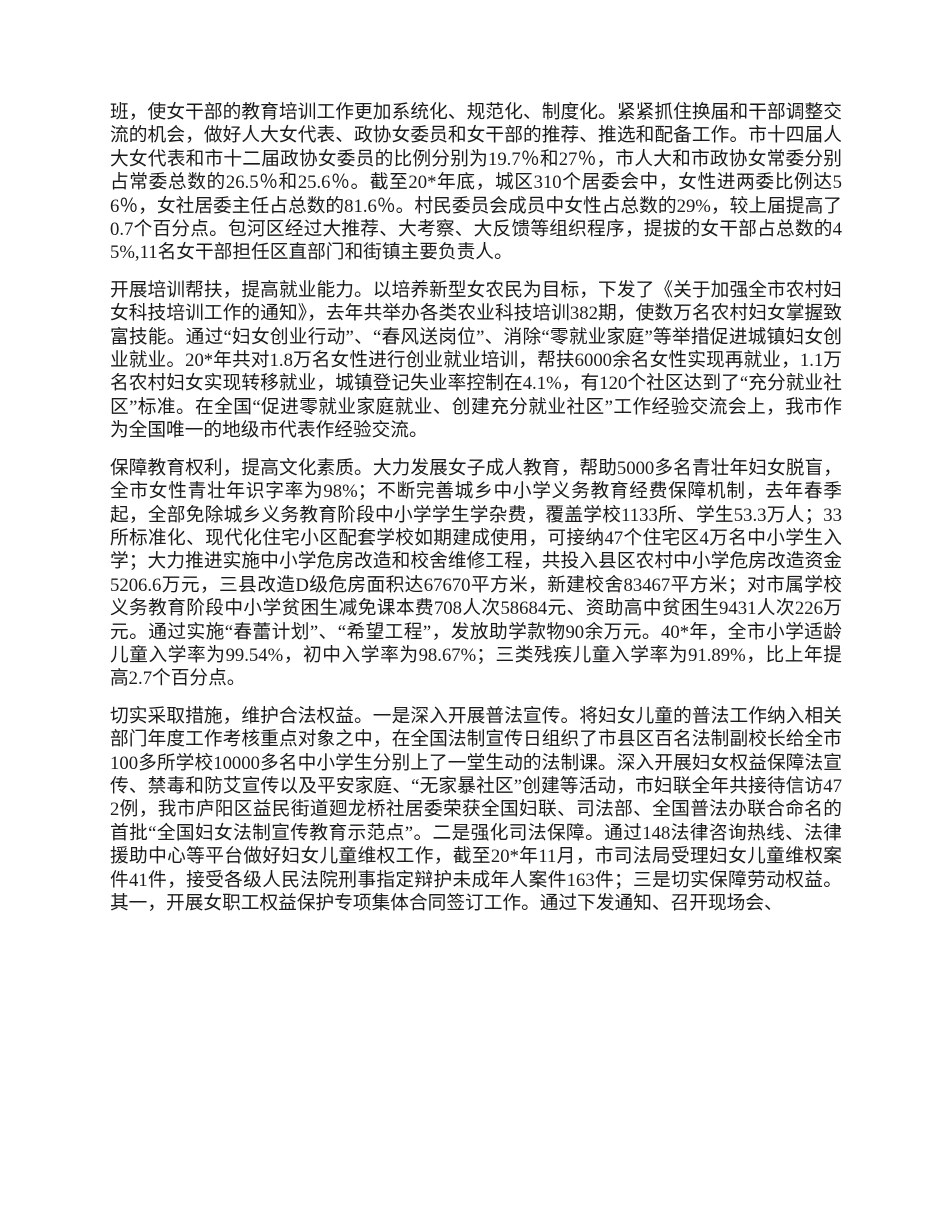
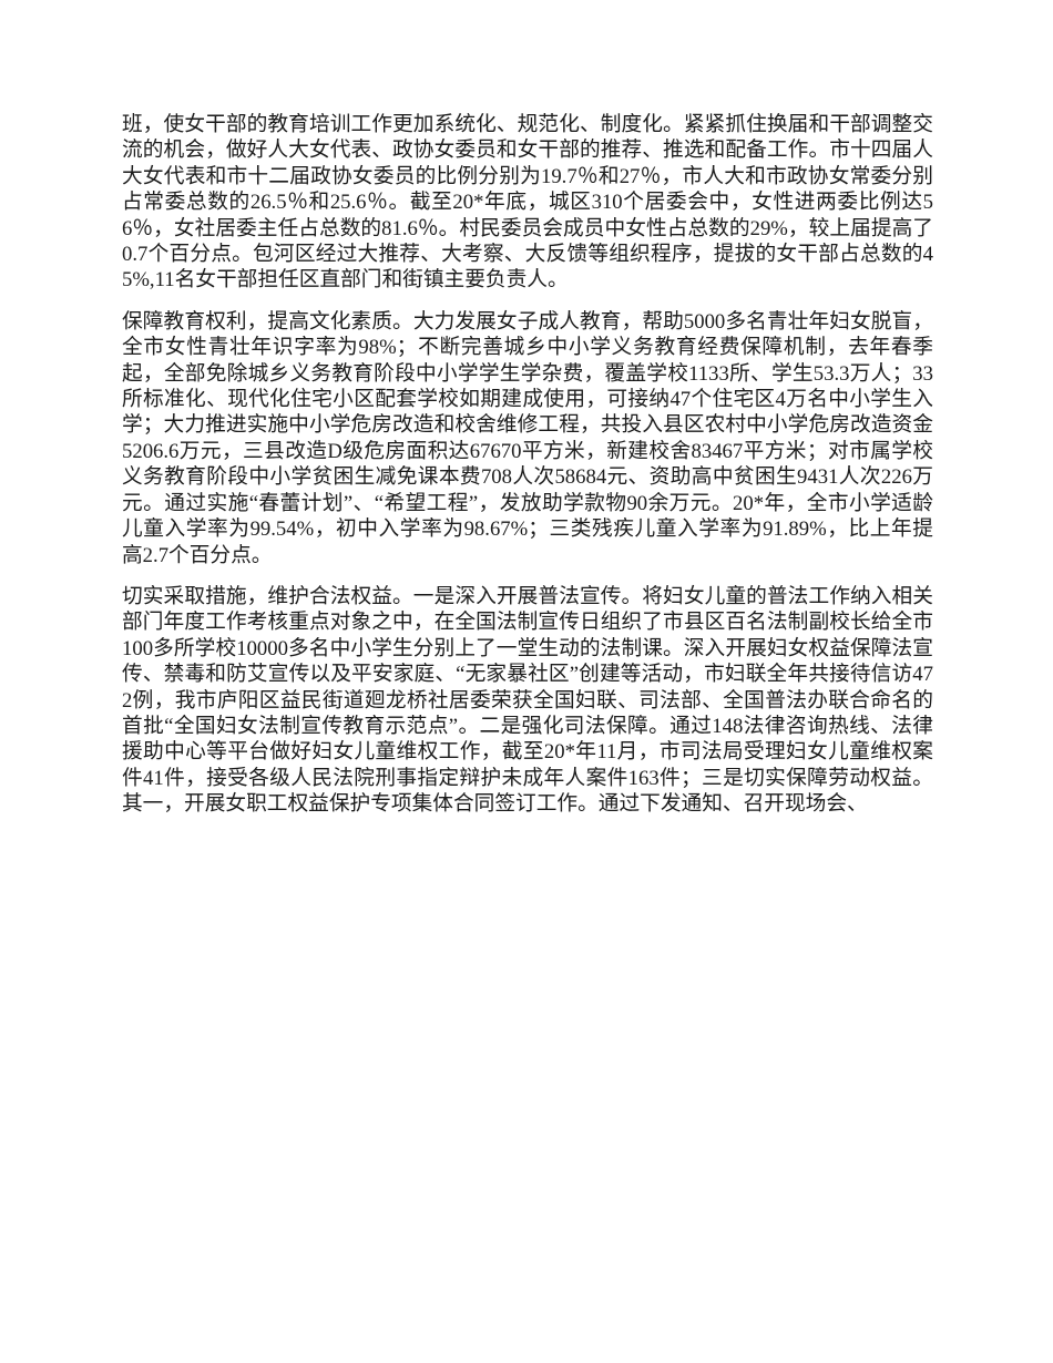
  班，使女干部的教育培训工作更加系统化、规范化、制度化。紧紧抓住换届和干部调整交流的机会，做好人大女代表、政协女委员和女干部的推荐、推选和配备工作。市十四届人大女代表和市十二届政协女委员的比例分别为19.7％和27％，市人大和市政协女常委分别占常委总数的26.5％和25.6％。截至20*年底，城区310个居委会中，女性进两委比例达56％，女社居委主任占总数的81.6％。村民委员会成员中女性占总数的29%，较上届提高了0.7个百分点。包河区经过大推荐、大考察、大反馈等组织程序，提拔的女干部占总数的45%,11名女干部担任区直部门和街镇主要负责人。
- 开展培训帮扶，提高就业能力。以培养新型女农民为目标，下发了《关于加强全市农村妇女科技培训工作的通知》，去年共举办各类农业科技培训382期，使数万名农村妇女掌握致富技能。通过“妇女创业行动”、“春风送岗位”、消除“零就业家庭”等举措促进城镇妇女创业就业。20*年共对1.8万名女性进行创业就业培训，帮扶6000余名女性实现再就业，1.1万名农村妇女实现转移就业，城镇登记失业率控制在4.1%，有120个社区达到了“充分就业社区”标准。在全国“促进零就业家庭就业、创建充分就业社区”工作经验交流会上，我市作为全国唯一的地级市代表作经验交流。
- 保障教育权利，提高文化素质。大力发展女子成人教育，帮助5000多名青壮年妇女脱盲，全市女性青壮年识字率为98%；不断完善城乡中小学义务教育经费保障机制，去年春季起，全部免除城乡义务教育阶段中小学学生学杂费，覆盖学校1133所、学生53.3万人；33所标准化、现代化住宅小区配套学校如期建成使用，可接纳47个住宅区4万名中小学生入学；大力推进实施中小学危房改造和校舍维修工程，共投入县区农村中小学危房改造资金5206.6万元，三县改造D级危房面积达67670平方米，新建校舍83467平方米；对市属学校义务教育阶段中小学贫困生减免课本费708人次58684元、资助高中贫困生9431人次226万元。通过实施“春蕾计划”、“希望工程”，发放助学款物90余万元。40*年，全市小学适龄儿童入学率为99.54%，初中入学率为98.67%；三类残疾儿童入学率为91.89%，比上年提高2.7个百分点。
+ 保障教育权利，提高文化素质。大力发展女子成人教育，帮助5000多名青壮年妇女脱盲，全市女性青壮年识字率为98%；不断完善城乡中小学义务教育经费保障机制，去年春季起，全部免除城乡义务教育阶段中小学学生学杂费，覆盖学校1133所、学生53.3万人；33所标准化、现代化住宅小区配套学校如期建成使用，可接纳47个住宅区4万名中小学生入学；大力推进实施中小学危房改造和校舍维修工程，共投入县区农村中小学危房改造资金5206.6万元，三县改造D级危房面积达67670平方米，新建校舍83467平方米；对市属学校义务教育阶段中小学贫困生减免课本费708人次58684元、资助高中贫困生9431人次226万元。通过实施“春蕾计划”、“希望工程”，发放助学款物90余万元。20*年，全市小学适龄儿童入学率为99.54%，初中入学率为98.67%；三类残疾儿童入学率为91.89%，比上年提高2.7个百分点。
  切实采取措施，维护合法权益。一是深入开展普法宣传。将妇女儿童的普法工作纳入相关部门年度工作考核重点对象之中，在全国法制宣传日组织了市县区百名法制副校长给全市100多所学校10000多名中小学生分别上了一堂生动的法制课。深入开展妇女权益保障法宣传、禁毒和防艾宣传以及平安家庭、“无家暴社区”创建等活动，市妇联全年共接待信访472例，我市庐阳区益民街道廻龙桥社居委荣获全国妇联、司法部、全国普法办联合命名的首批“全国妇女法制宣传教育示范点”。二是强化司法保障。通过148法律咨询热线、法律援助中心等平台做好妇女儿童维权工作，截至20*年11月，市司法局受理妇女儿童维权案件41件，接受各级人民法院刑事指定辩护未成年人案件163件；三是切实保障劳动权益。其一，开展女职工权益保护专项集体合同签订工作。通过下发通知、召开现场会、
